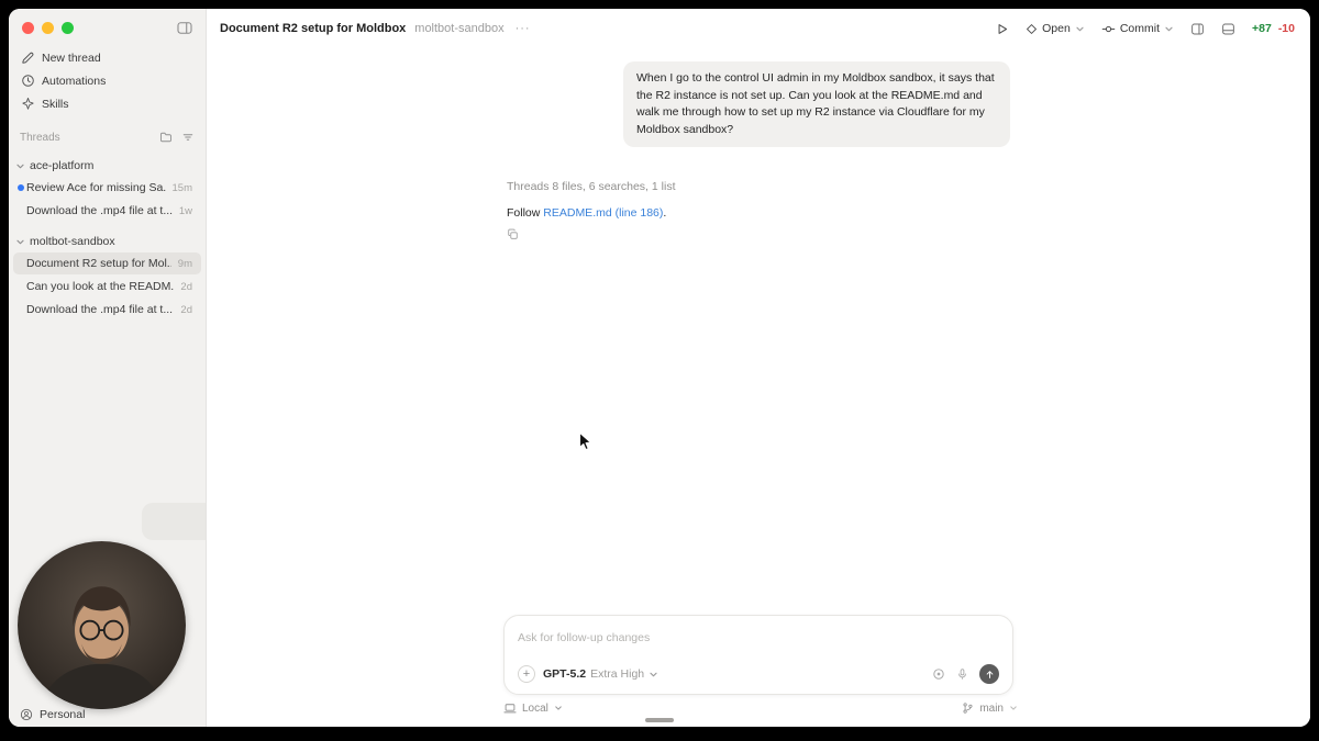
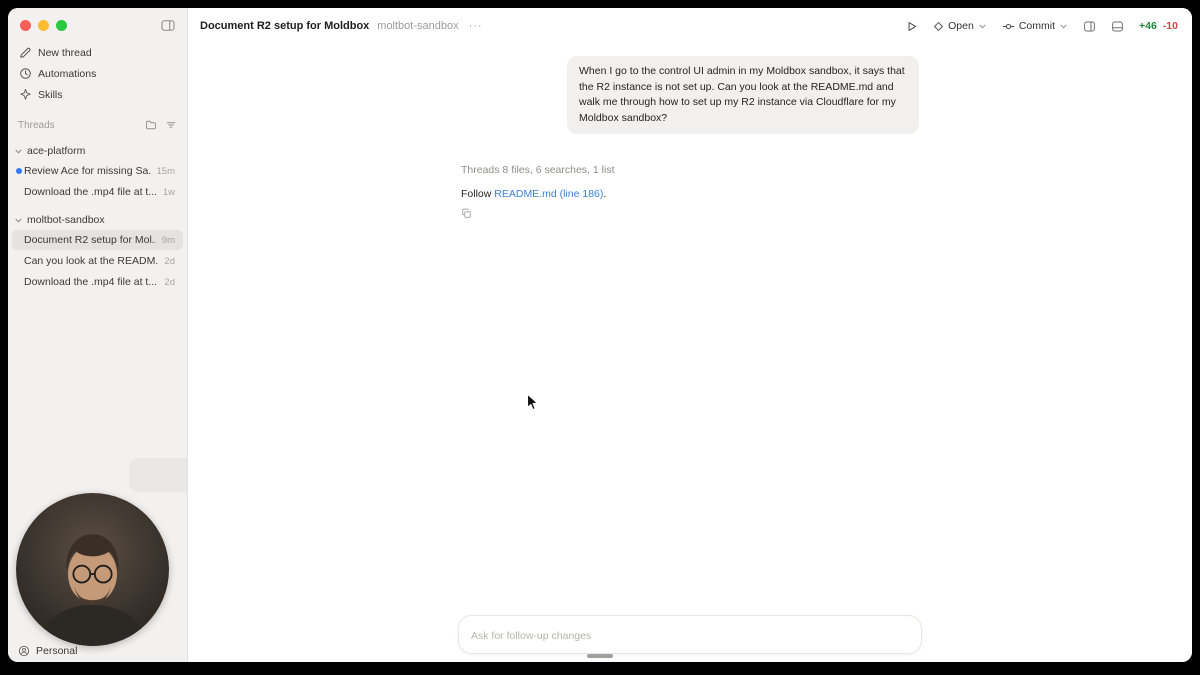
  New thread
  Automations
  Skills
  Threads
  ace-platform
  Review Ace for missing Sa.
  15m
  Download the .mp4 file at t...
  1w
  moltbot-sandbox
  Document R2 setup for Mol.
  9m
  Can you look at the READM.
  2d
  Download the .mp4 file at t...
  2d
  Personal
  Document R2 setup for Moldbox
  moltbot-sandbox
  ···
  Open
  Commit
- +87
+ +46
  -10
  When I go to the control UI admin in my Moldbox sandbox, it says that the R2 instance is not set up. Can you look at the README.md and walk me through how to set up my R2 instance via Cloudflare for my Moldbox sandbox?
  Threads 8 files, 6 searches, 1 list
  Follow README.md (line 186).
  Ask for follow-up changes
- +
- GPT-5.2
- Extra High
- Local
- main
